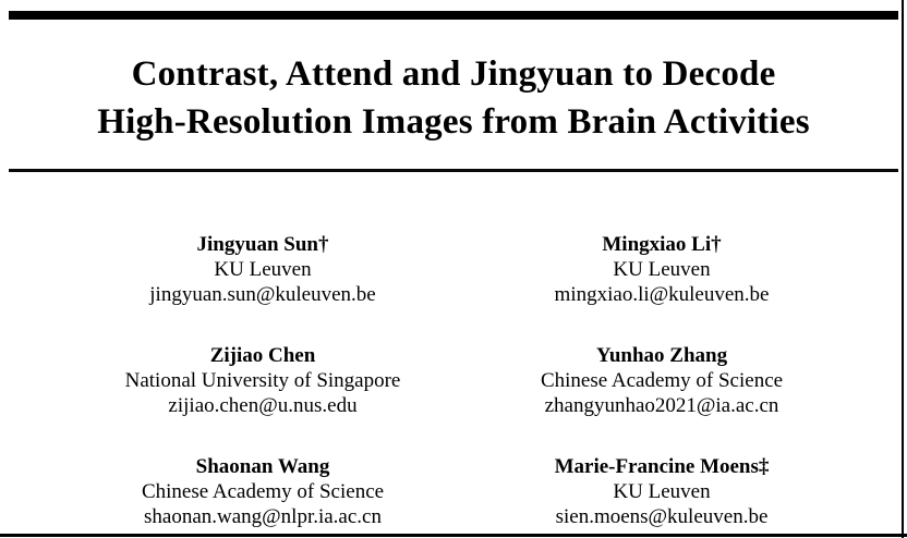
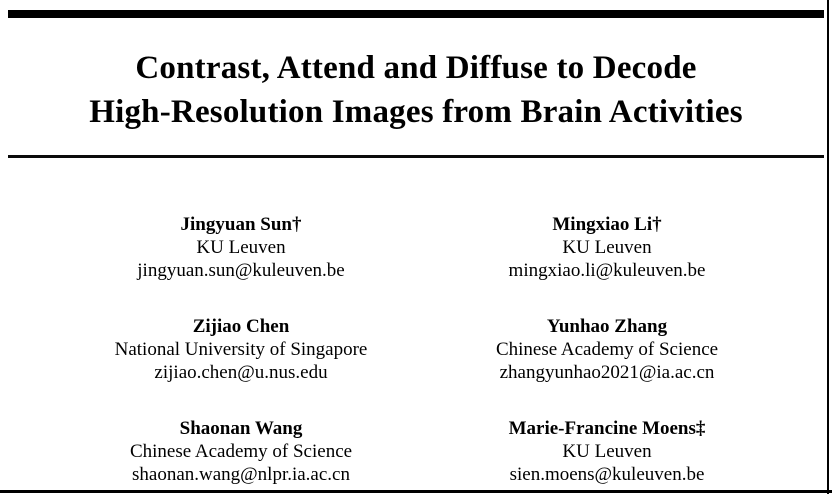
- Contrast, Attend and Jingyuan to Decode
+ Contrast, Attend and Diffuse to Decode
  High-Resolution Images from Brain Activities
  Jingyuan Sun†
  KU Leuven
  jingyuan.sun@kuleuven.be
  Mingxiao Li†
  KU Leuven
  mingxiao.li@kuleuven.be
  Zijiao Chen
  National University of Singapore
  zijiao.chen@u.nus.edu
  Yunhao Zhang
  Chinese Academy of Science
  zhangyunhao2021@ia.ac.cn
  Shaonan Wang
  Chinese Academy of Science
  shaonan.wang@nlpr.ia.ac.cn
  Marie-Francine Moens‡
  KU Leuven
  sien.moens@kuleuven.be
